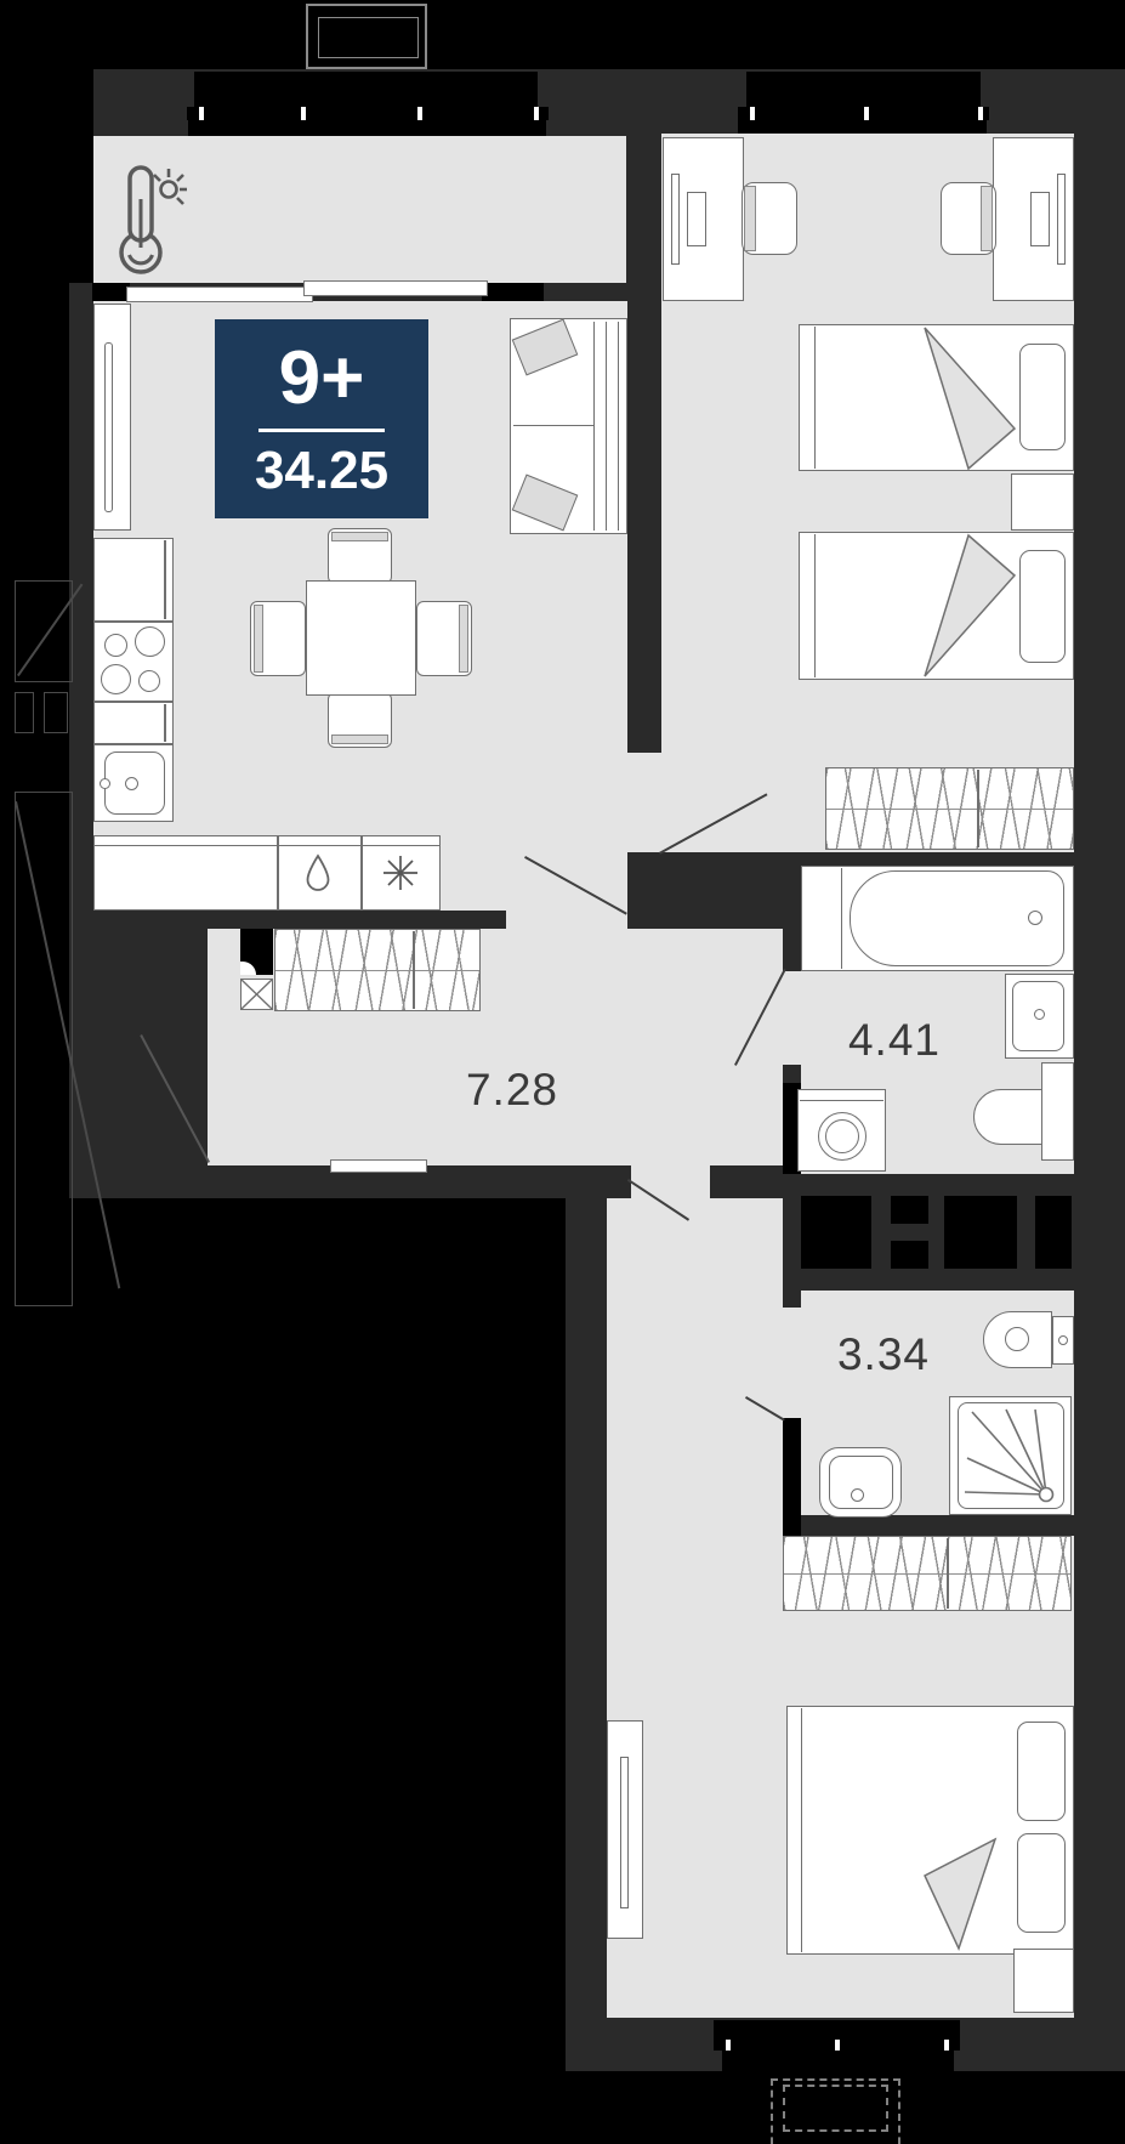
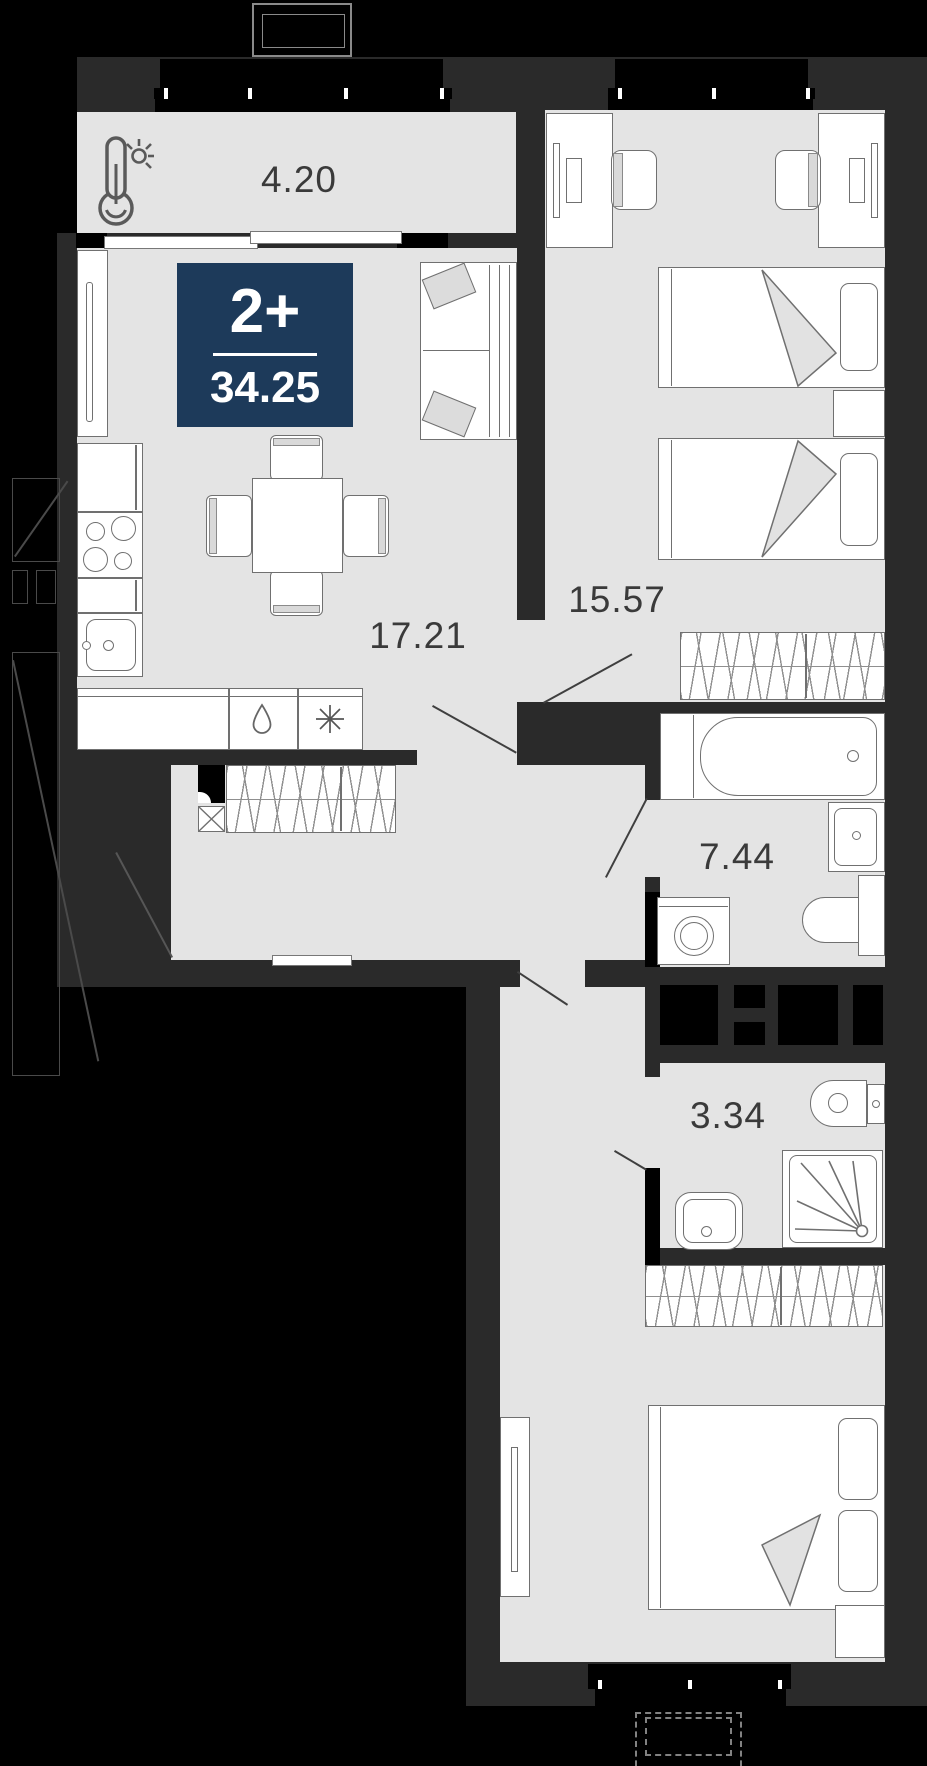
+ 4.20
+ 17.21
+ 15.57
- 4.41
+ 7.44
- 7.28
  3.34
- 9+
+ 2+
  34.25
